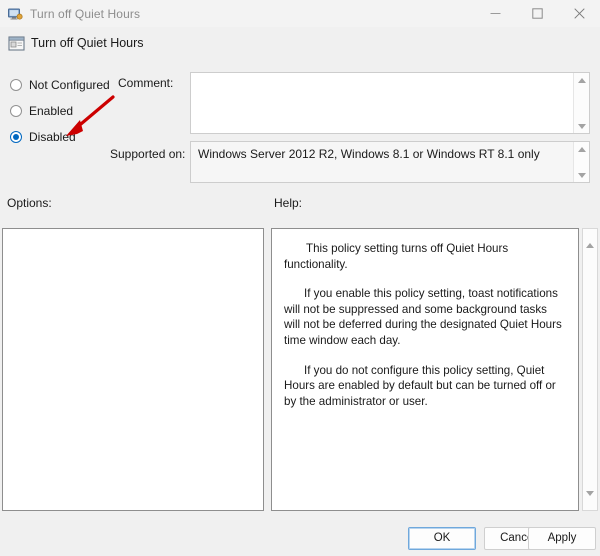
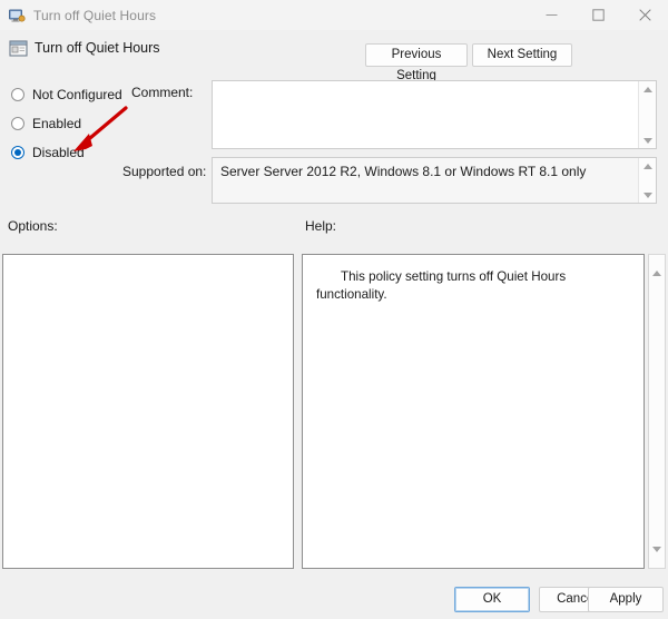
  Turn off Quiet Hours
  Turn off Quiet Hours
+ Previous Setting
+ Next Setting
  Not Configured
  Enabled
  Disabled
  Comment:
  Supported on:
- Windows Server 2012 R2, Windows 8.1 or Windows RT 8.1 only
+ Server Server 2012 R2, Windows 8.1 or Windows RT 8.1 only
  Options:
  Help:
  This policy setting turns off Quiet Hours functionality.
- If you enable this policy setting, toast notifications will not be suppressed and some background tasks will not be deferred during the designated Quiet Hours time window each day.
- If you do not configure this policy setting, Quiet Hours are enabled by default but can be turned off or by the administrator or user.
  OK
  Apply
